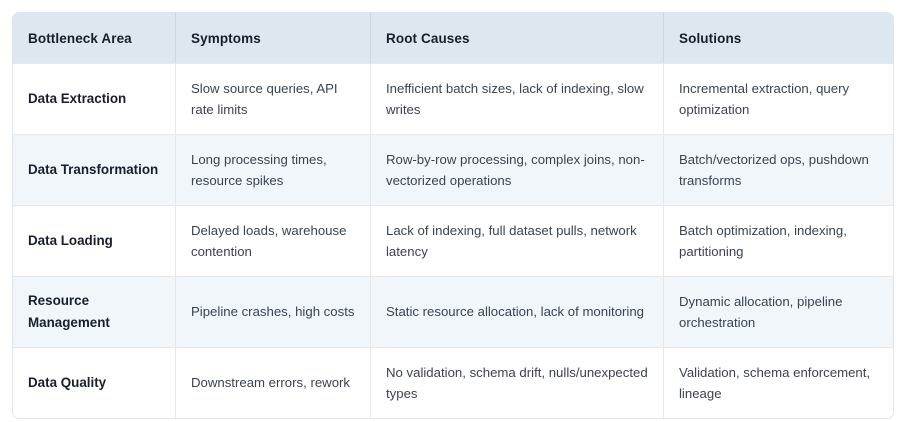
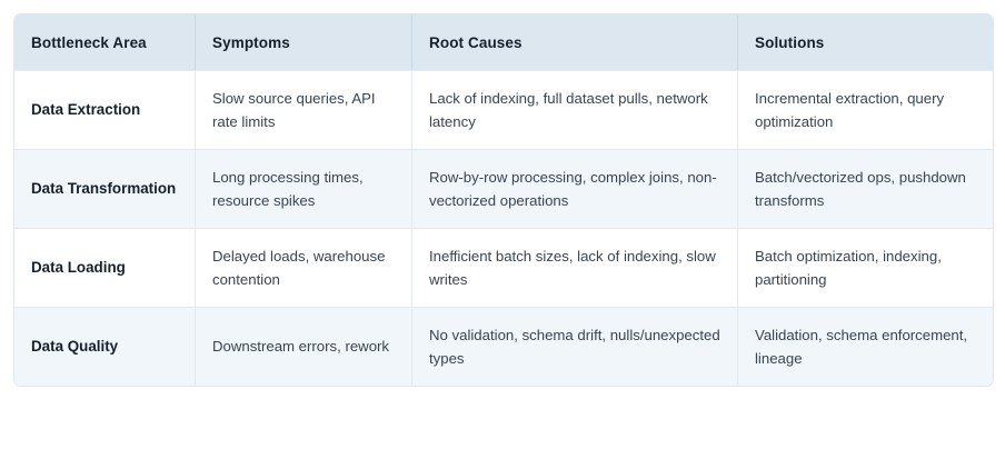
  Bottleneck Area	Symptoms	Root Causes	Solutions
- Data Extraction	Slow source queries, API rate limits	Inefficient batch sizes, lack of indexing, slow writes	Incremental extraction, query optimization
+ Data Extraction	Slow source queries, API rate limits	Lack of indexing, full dataset pulls, network latency	Incremental extraction, query optimization
  Data Transformation	Long processing times, resource spikes	Row-by-row processing, complex joins, non-vectorized operations	Batch/vectorized ops, pushdown transforms
- Data Loading	Delayed loads, warehouse contention	Lack of indexing, full dataset pulls, network latency	Batch optimization, indexing, partitioning
+ Data Loading	Delayed loads, warehouse contention	Inefficient batch sizes, lack of indexing, slow writes	Batch optimization, indexing, partitioning
- Resource Management	Pipeline crashes, high costs	Static resource allocation, lack of monitoring	Dynamic allocation, pipeline orchestration
  Data Quality	Downstream errors, rework	No validation, schema drift, nulls/unexpected types	Validation, schema enforcement, lineage
